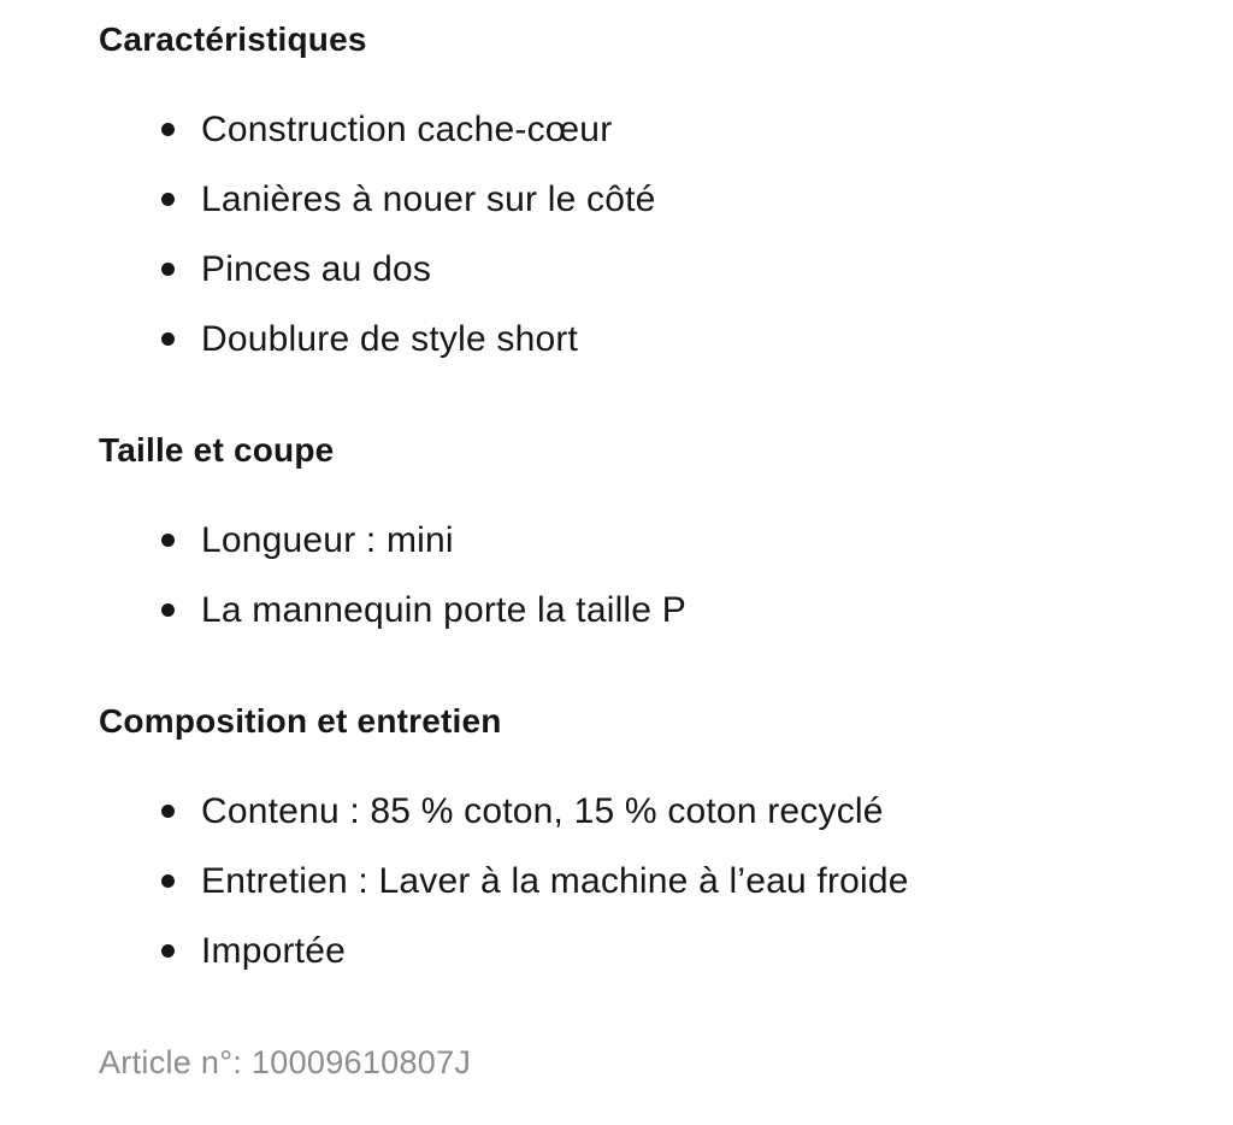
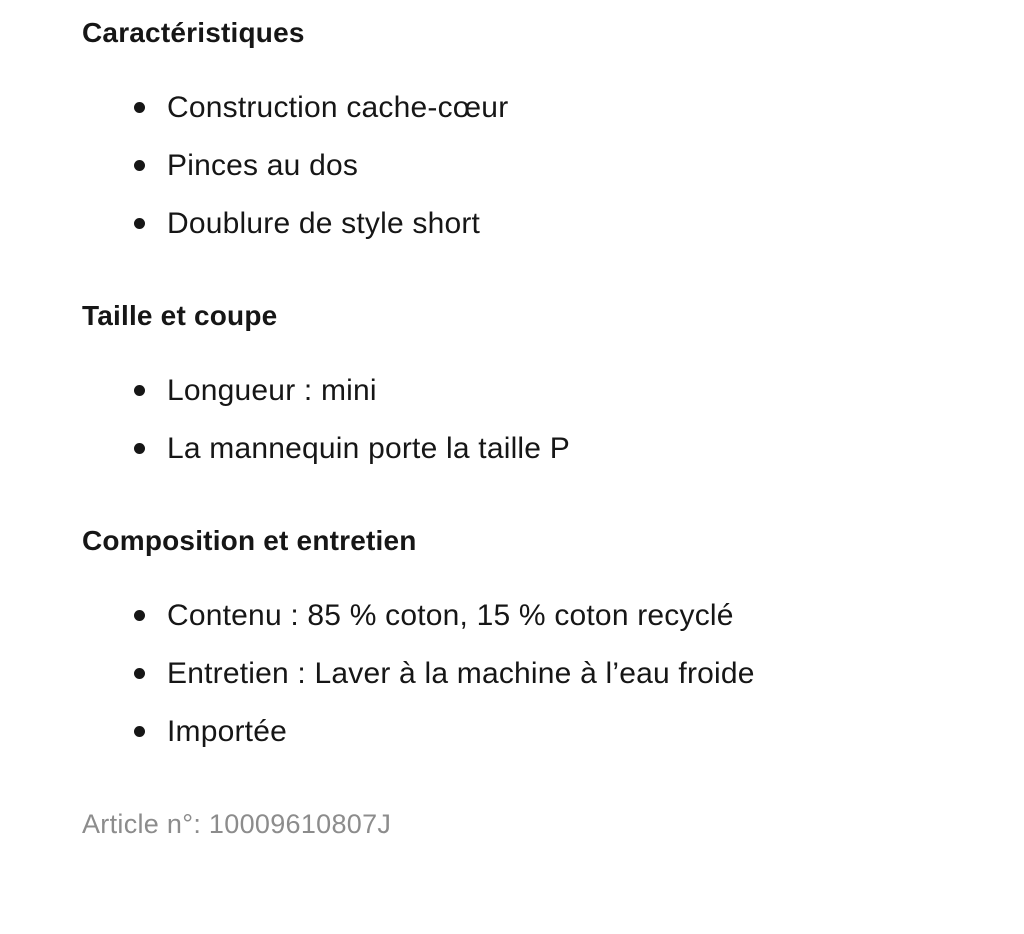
  Caractéristiques
  Construction cache-cœur
- Lanières à nouer sur le côté
  Pinces au dos
  Doublure de style short
  Taille et coupe
  Longueur : mini
  La mannequin porte la taille P
  Composition et entretien
  Contenu : 85 % coton, 15 % coton recyclé
  Entretien : Laver à la machine à l’eau froide
  Importée
  Article n°: 10009610807J
